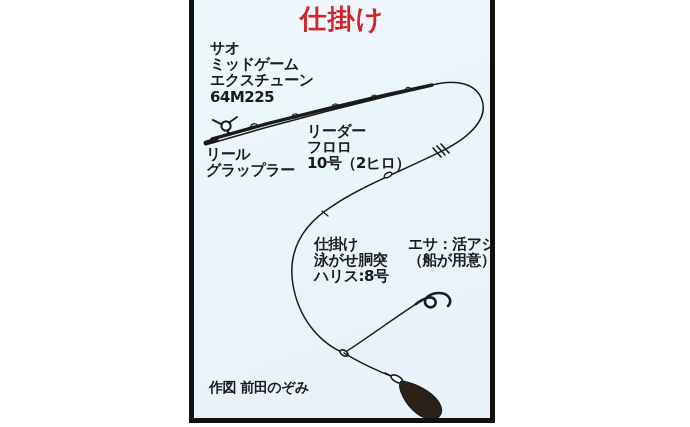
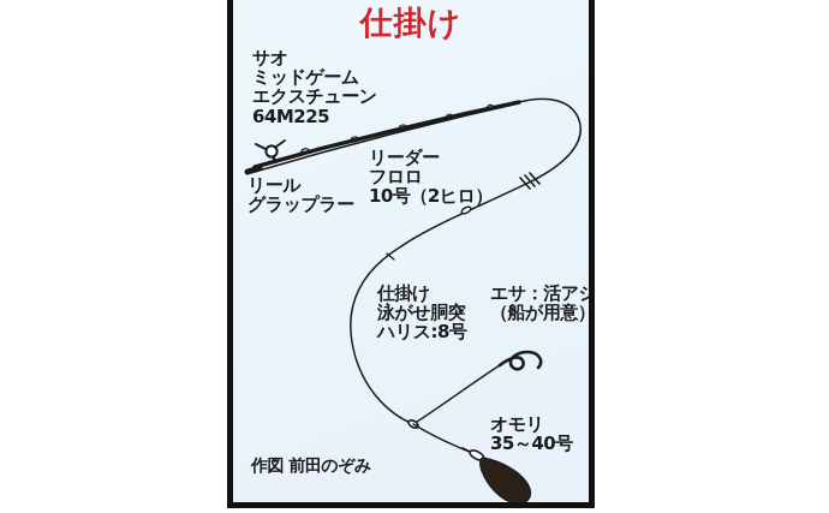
  仕掛け
  サオ
  ミッドゲーム
  エクスチューン
  64M225
  リール
  グラップラー
  リーダー
  フロロ
  10号（2ヒロ）
  仕掛け
  泳がせ胴突
  ハリス:8号
  エサ：活アジ
  （船が用意）
+ オモリ
+ 35～40号
  作図 前田のぞみ
